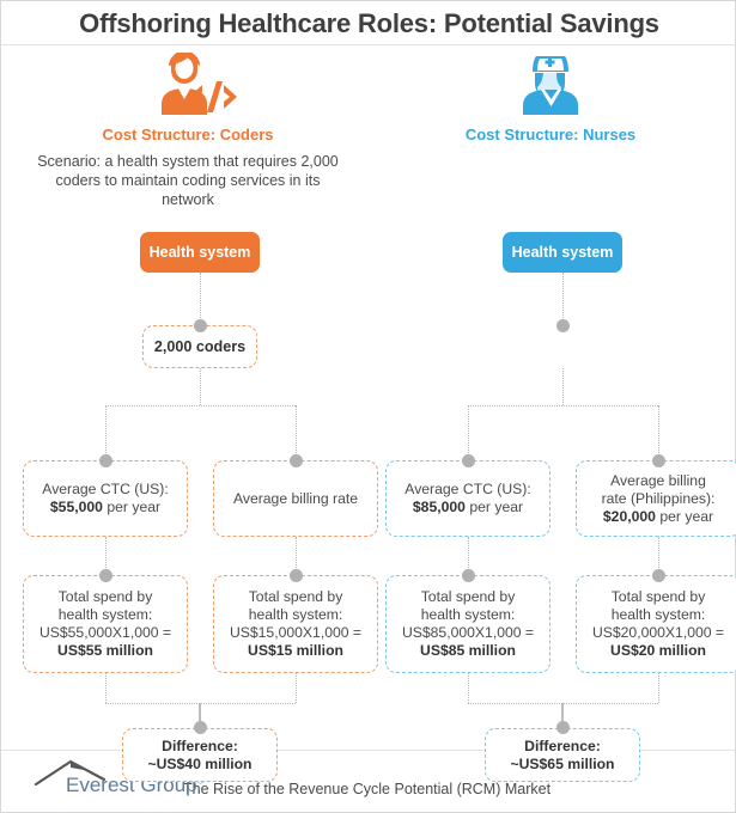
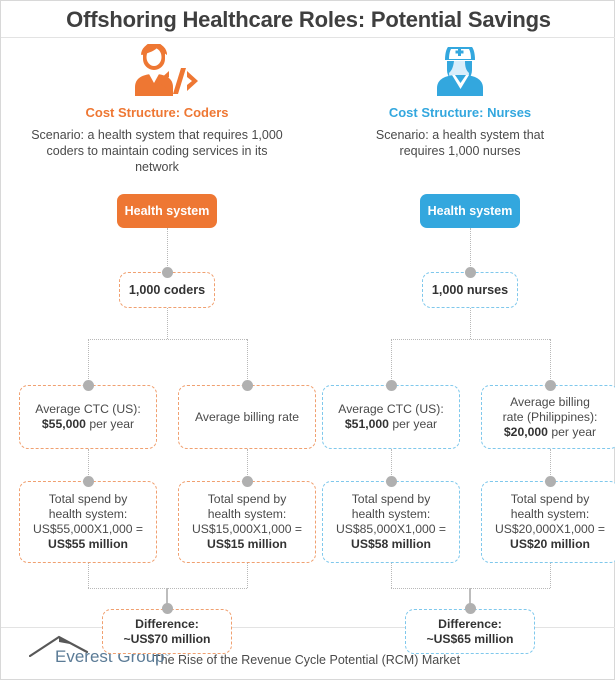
  Offshoring Healthcare Roles: Potential Savings
  Cost Structure: Coders
- Scenario: a health system that requires 2,000 coders to maintain coding services in its network
+ Scenario: a health system that requires 1,000 coders to maintain coding services in its network
  Health system
- 2,000 coders
+ 1,000 coders
  Average CTC (US):
  $55,000 per year
  Average billing rate
  Total spend by
  health system:
  US$55,000X1,000 =
  US$55 million
  Total spend by
  health system:
  US$15,000X1,000 =
  US$15 million
  Difference:
- ~US$40 million
+ ~US$70 million
  Cost Structure: Nurses
+ Scenario: a health system that requires 1,000 nurses
  Health system
+ 1,000 nurses
  Average CTC (US):
- $85,000 per year
+ $51,000 per year
  Average billing
  rate (Philippines):
  $20,000 per year
  Total spend by
  health system:
  US$85,000X1,000 =
- US$85 million
+ US$58 million
  Total spend by
  health system:
  US$20,000X1,000 =
  US$20 million
  Difference:
  ~US$65 million
  Everest Group
  The Rise of the Revenue Cycle Potential (RCM) Market
